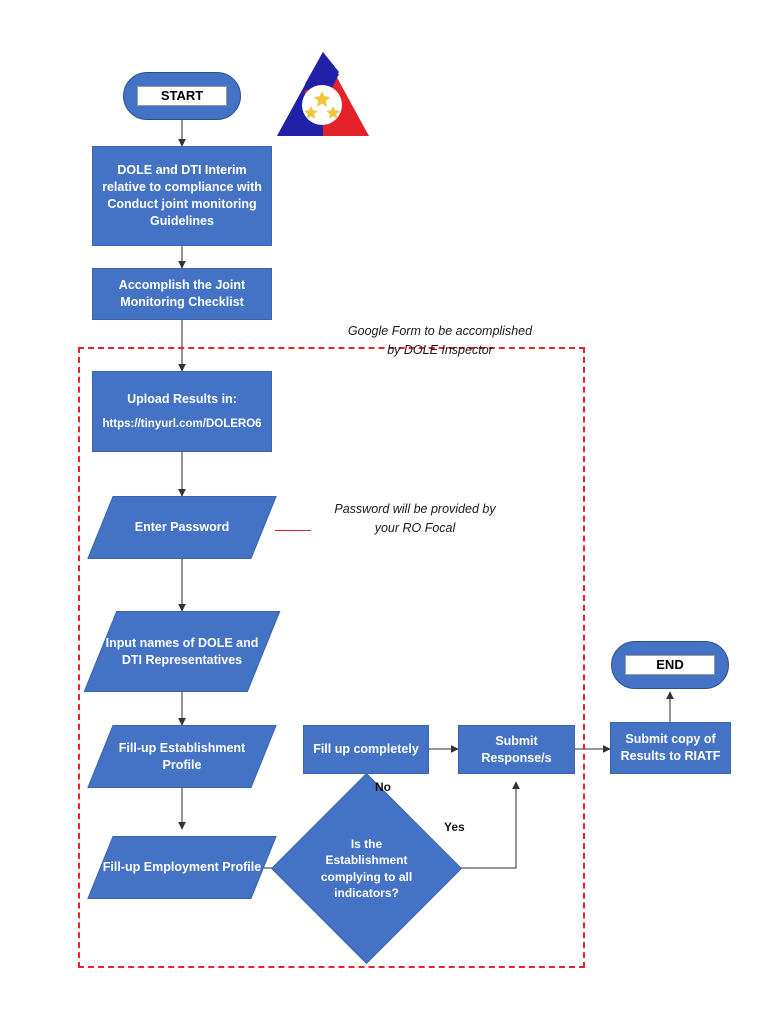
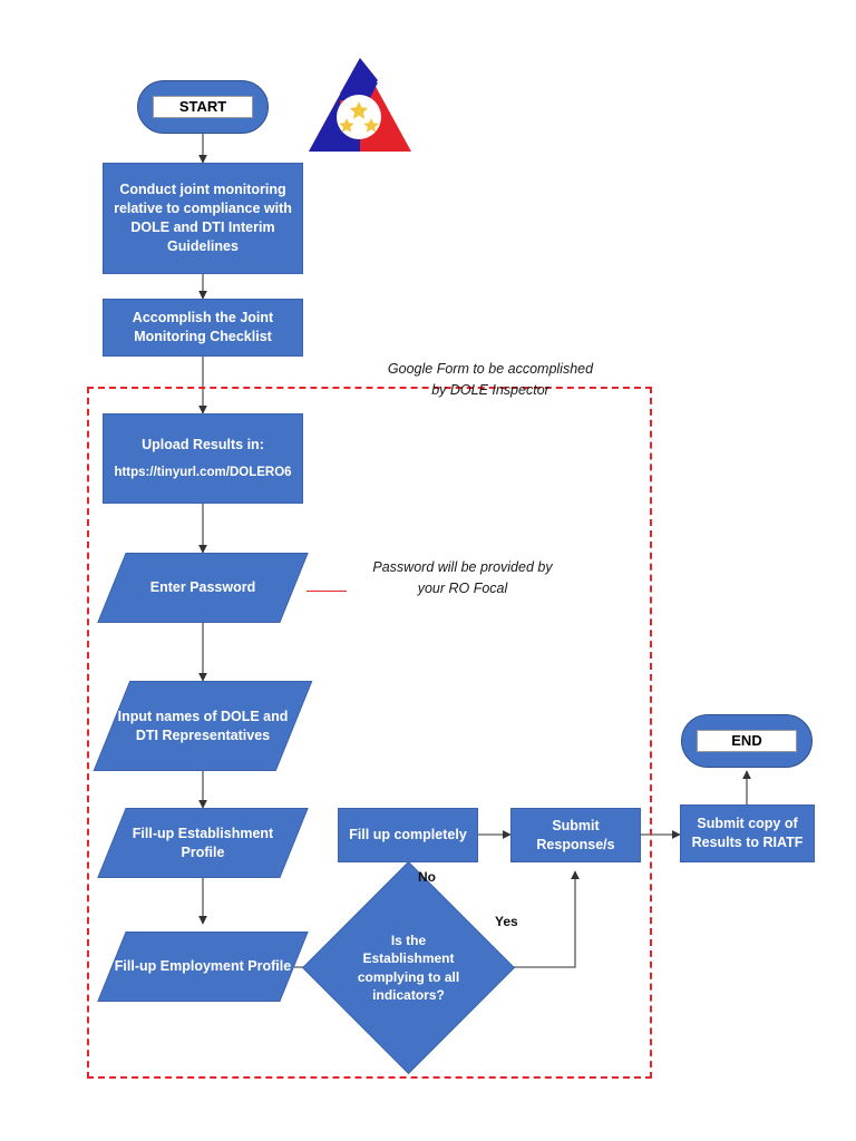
  START
- DOLE and DTI Interim
+ Conduct joint monitoring
  relative to compliance with
- Conduct joint monitoring
+ DOLE and DTI Interim
  Guidelines
  Accomplish the Joint
  Monitoring Checklist
  Upload Results in:
  https://tinyurl.com/DOLERO6
  Enter Password
  Input names of DOLE and DTI Representatives
  Fill-up Establishment Profile
  Fill-up Employment Profile
  Fill up completely
  Is the Establishment complying to all indicators?
  Submit
  Response/s
  Submit copy of
  Results to RIATF
  END
  Google Form to be accomplished by DOLE Inspector
  Password will be provided by your RO Focal
  No
  Yes
